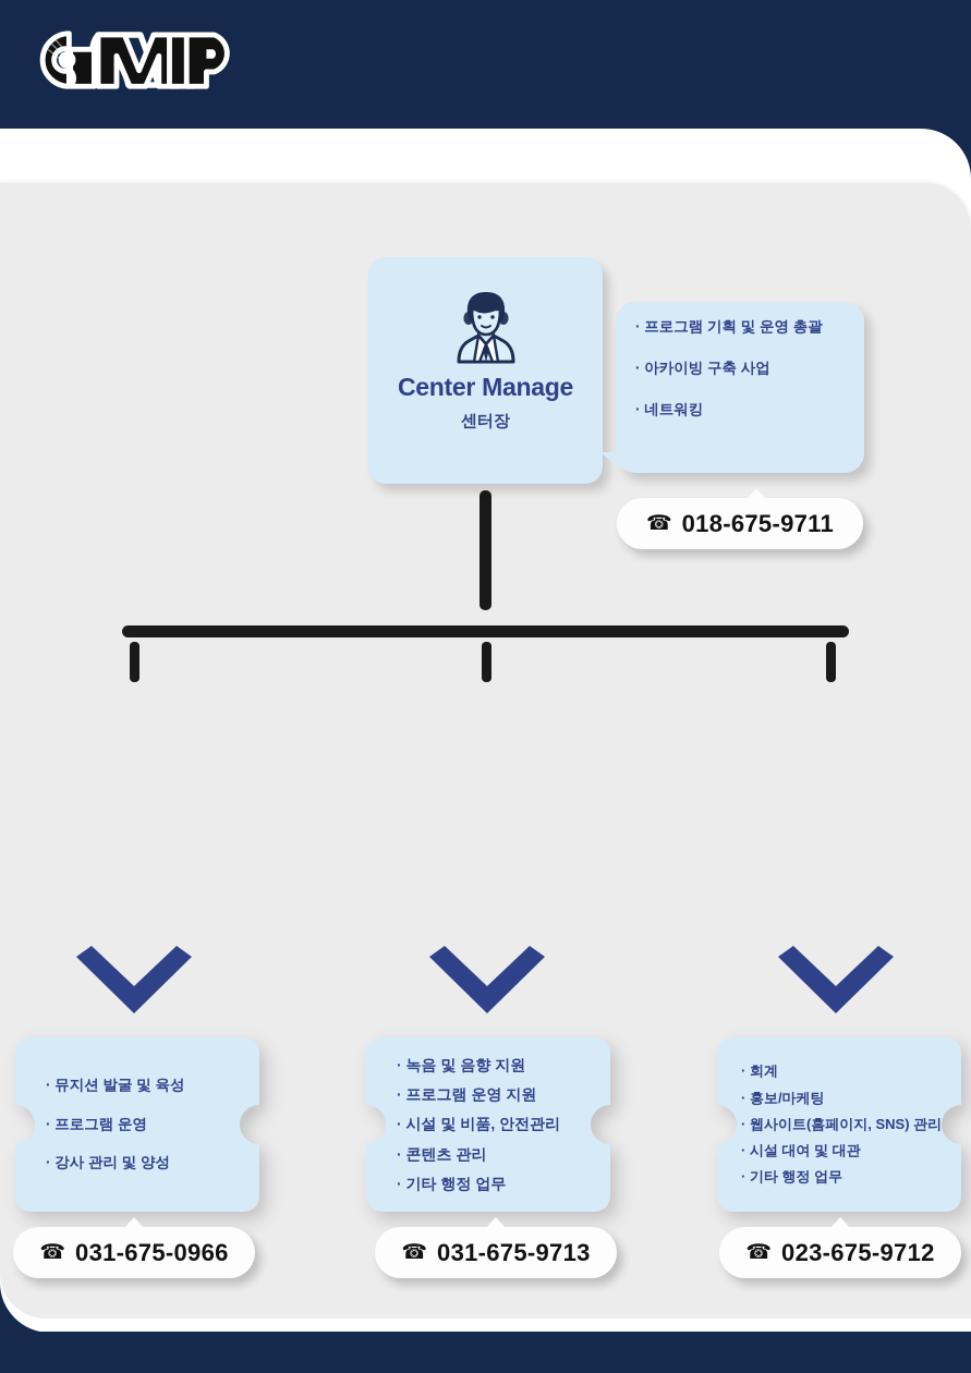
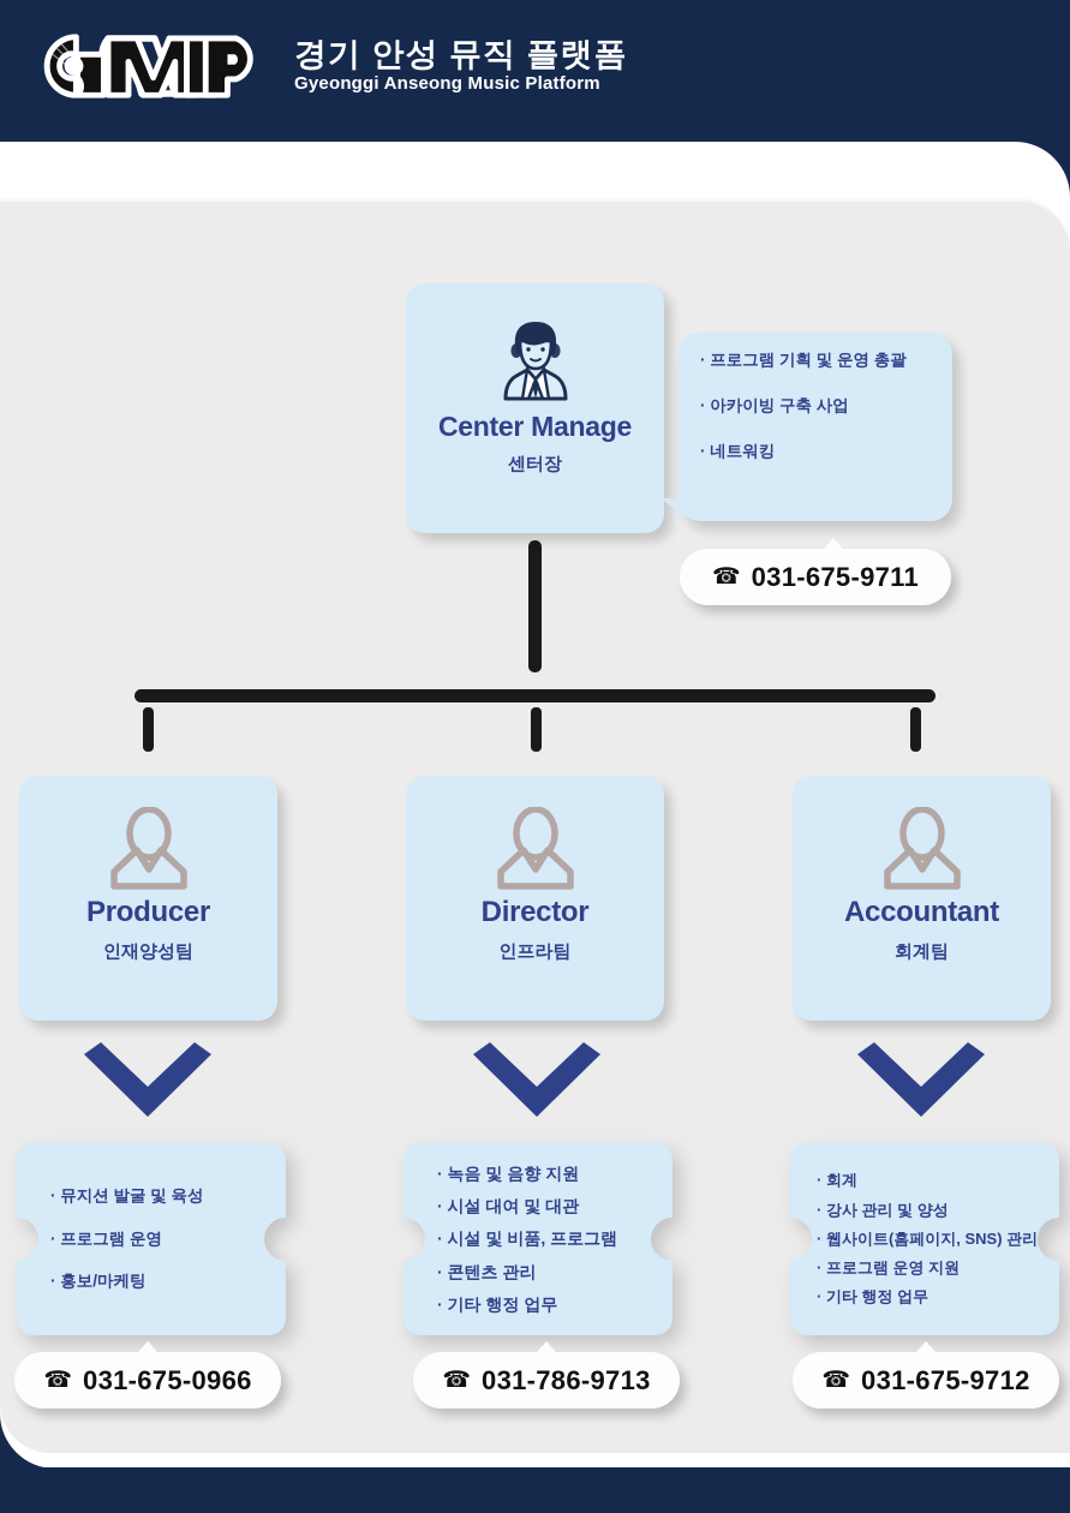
+ 경기 안성 뮤직 플랫폼
+ Gyeonggi Anseong Music Platform
  Center Manage
  센터장
  · 프로그램 기획 및 운영 총괄
  · 아카이빙 구축 사업
  · 네트워킹
  ☎
- 018-675-9711
+ 031-675-9711
+ Producer
+ 인재양성팀
+ Director
+ 인프라팀
+ Accountant
+ 회계팀
  · 뮤지션 발굴 및 육성
  · 프로그램 운영
- · 강사 관리 및 양성
+ · 홍보/마케팅
  · 녹음 및 음향 지원
- · 프로그램 운영 지원
+ · 시설 대여 및 대관
- · 시설 및 비품, 안전관리
+ · 시설 및 비품, 프로그램
  · 콘텐츠 관리
  · 기타 행정 업무
  · 회계
- · 홍보/마케팅
+ · 강사 관리 및 양성
  · 웹사이트(홈페이지, SNS) 관리
- · 시설 대여 및 대관
+ · 프로그램 운영 지원
  · 기타 행정 업무
  ☎
  031-675-0966
  ☎
- 031-675-9713
+ 031-786-9713
  ☎
- 023-675-9712
+ 031-675-9712
